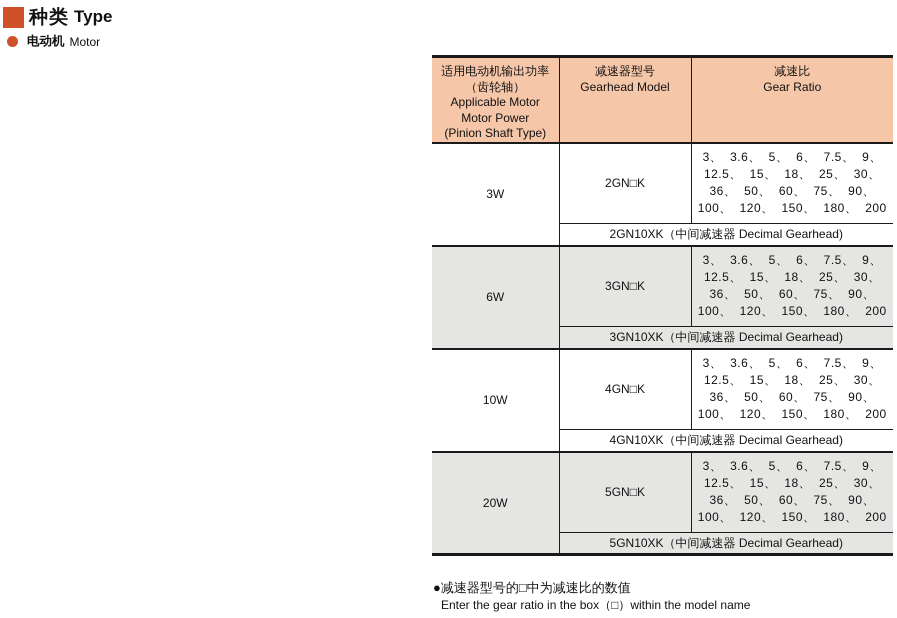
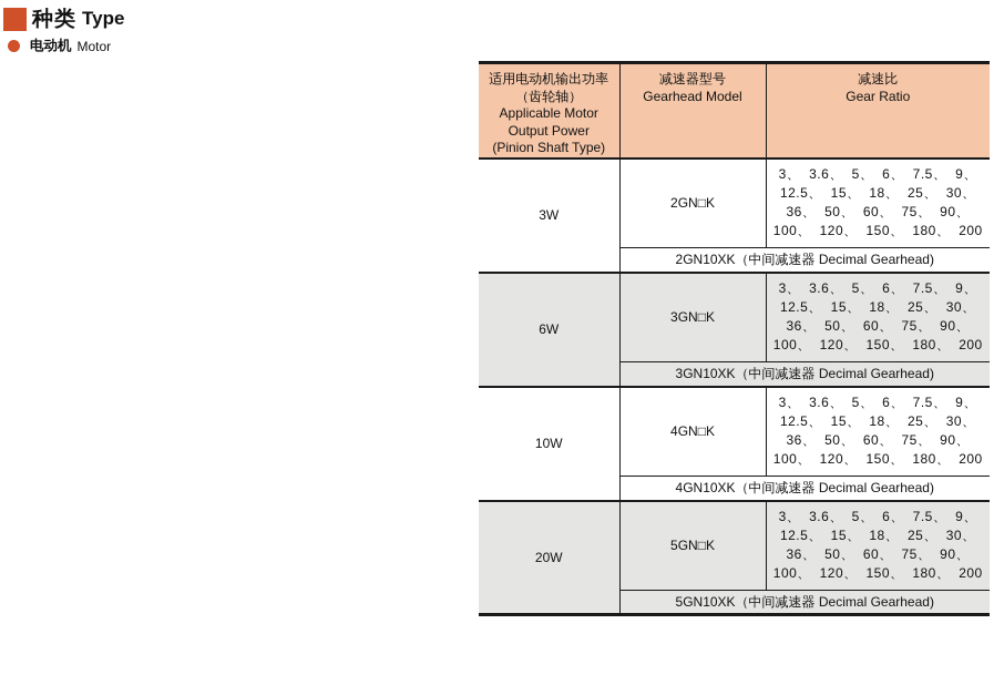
  种类
  Type
  电动机
  Motor
- 适用电动机输出功率 （齿轮轴） Applicable Motor Motor Power (Pinion Shaft Type)	减速器型号 Gearhead Model	减速比 Gear Ratio
+ 适用电动机输出功率 （齿轮轴） Applicable Motor Output Power (Pinion Shaft Type)	减速器型号 Gearhead Model	减速比 Gear Ratio
  3W	2GN□K	3、 3.6、 5、 6、 7.5、 9、 12.5、 15、 18、 25、 30、 36、 50、 60、 75、 90、 100、 120、 150、 180、 200
  2GN10XK（中间减速器 Decimal Gearhead)
  6W	3GN□K	3、 3.6、 5、 6、 7.5、 9、 12.5、 15、 18、 25、 30、 36、 50、 60、 75、 90、 100、 120、 150、 180、 200
  3GN10XK（中间减速器 Decimal Gearhead)
  10W	4GN□K	3、 3.6、 5、 6、 7.5、 9、 12.5、 15、 18、 25、 30、 36、 50、 60、 75、 90、 100、 120、 150、 180、 200
  4GN10XK（中间减速器 Decimal Gearhead)
  20W	5GN□K	3、 3.6、 5、 6、 7.5、 9、 12.5、 15、 18、 25、 30、 36、 50、 60、 75、 90、 100、 120、 150、 180、 200
  5GN10XK（中间减速器 Decimal Gearhead)
- ●减速器型号的□中为减速比的数值
- Enter the gear ratio in the box（□）within the model name
